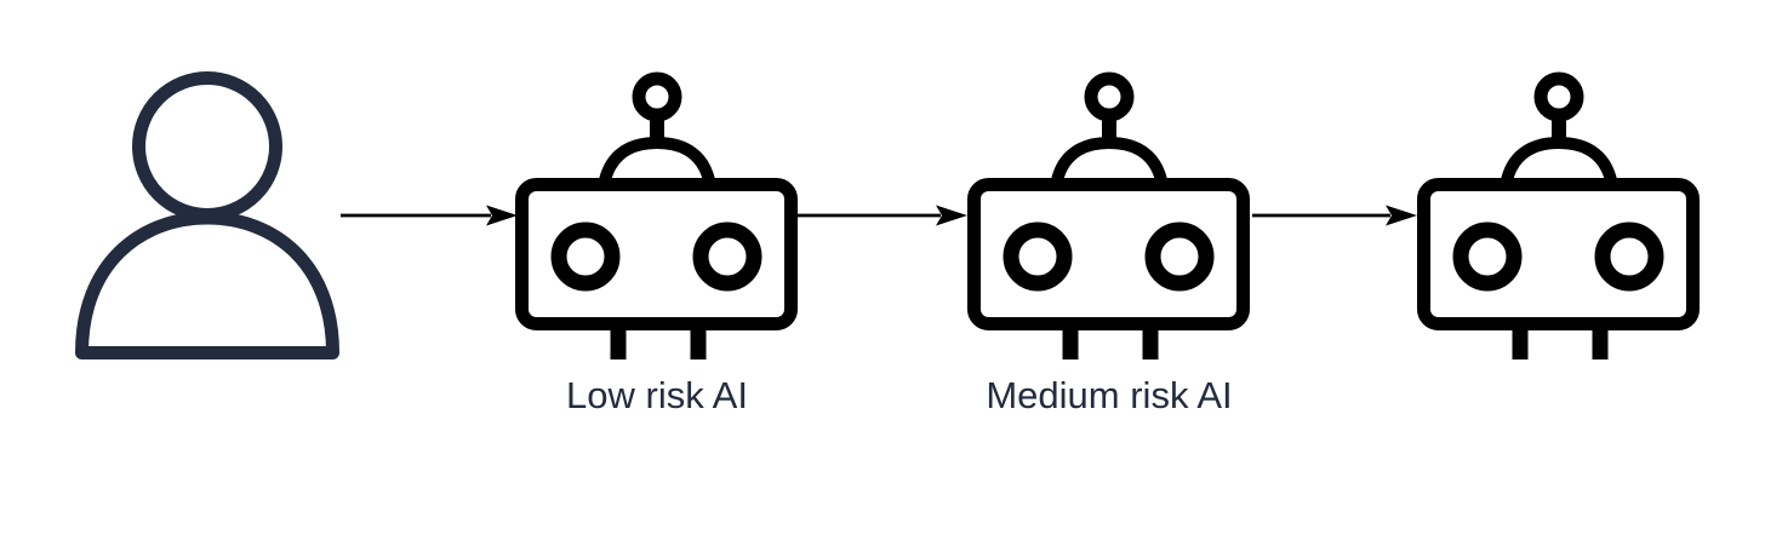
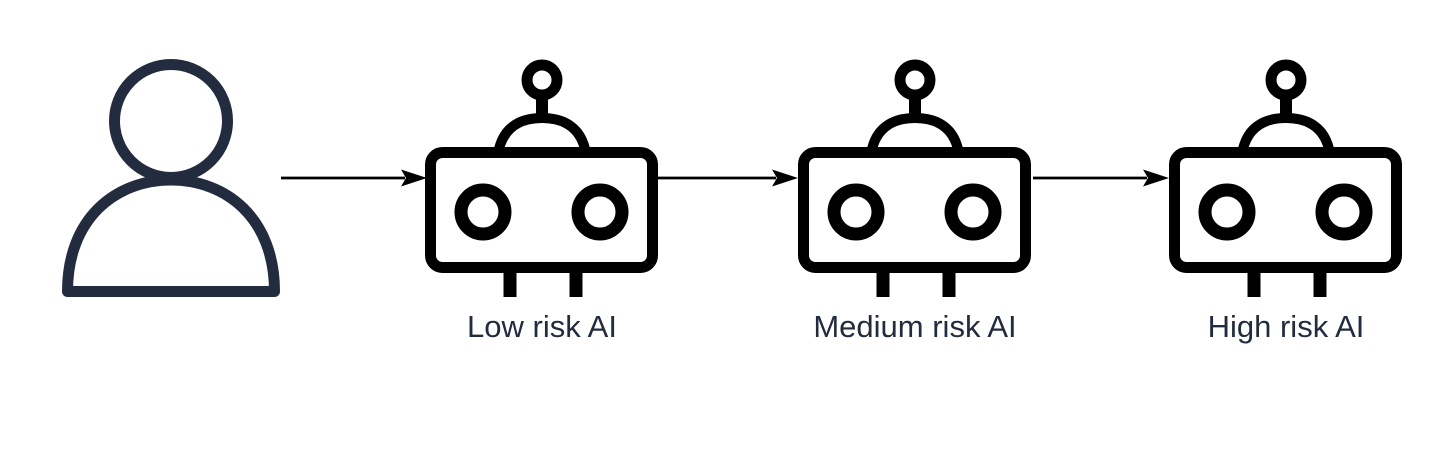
  Low risk AI
  Medium risk AI
+ High risk AI
